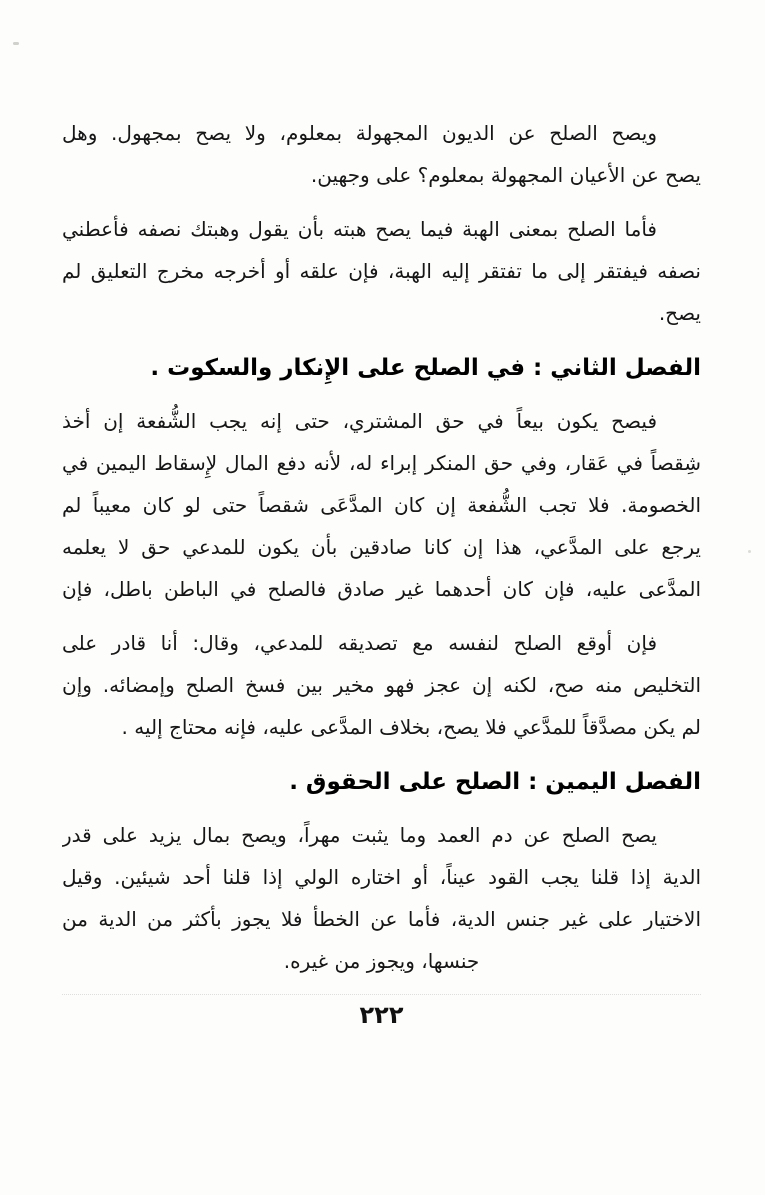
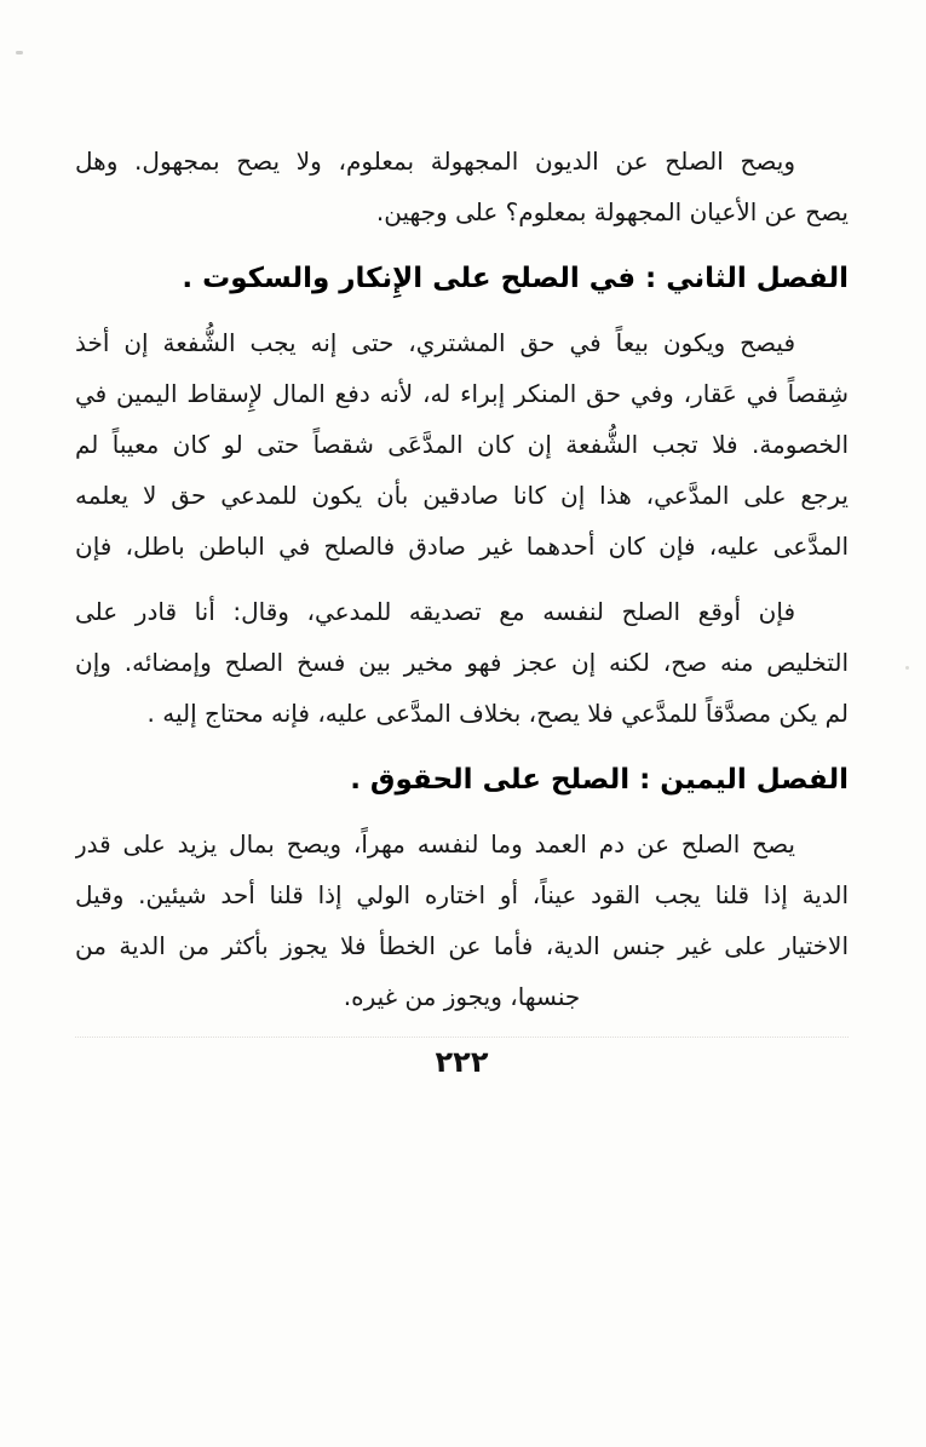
  ويصح الصلح عن الديون المجهولة بمعلوم، ولا يصح بمجهول. وهل
  يصح عن الأعيان المجهولة بمعلوم؟ على وجهين.
- فأما الصلح بمعنى الهبة فيما يصح هبته بأن يقول وهبتك نصفه فأعطني
- نصفه فيفتقر إلى ما تفتقر إليه الهبة، فإن علقه أو أخرجه مخرج التعليق لم
- يصح.
  الفصل الثاني : في الصلح على الإِنكار والسكوت .
- فيصح يكون بيعاً في حق المشتري، حتى إنه يجب الشُّفعة إن أخذ
+ فيصح ويكون بيعاً في حق المشتري، حتى إنه يجب الشُّفعة إن أخذ
  شِقصاً في عَقار، وفي حق المنكر إبراء له، لأنه دفع المال لإِسقاط اليمين في
  الخصومة. فلا تجب الشُّفعة إن كان المدَّعَى شقصاً حتى لو كان معيباً لم
  يرجع على المدَّعي، هذا إن كانا صادقين بأن يكون للمدعي حق لا يعلمه
  المدَّعى عليه، فإن كان أحدهما غير صادق فالصلح في الباطن باطل، فإن
  فإن أوقع الصلح لنفسه مع تصديقه للمدعي، وقال: أنا قادر على
  التخليص منه صح، لكنه إن عجز فهو مخير بين فسخ الصلح وإمضائه. وإن
  لم يكن مصدَّقاً للمدَّعي فلا يصح، بخلاف المدَّعى عليه، فإنه محتاج إليه .
  الفصل اليمين : الصلح على الحقوق .
- يصح الصلح عن دم العمد وما يثبت مهراً، ويصح بمال يزيد على قدر
+ يصح الصلح عن دم العمد وما لنفسه مهراً، ويصح بمال يزيد على قدر
  الدية إذا قلنا يجب القود عيناً، أو اختاره الولي إذا قلنا أحد شيئين. وقيل
  الاختيار على غير جنس الدية، فأما عن الخطأ فلا يجوز بأكثر من الدية من
  جنسها، ويجوز من غيره.
  ٢٢٢
